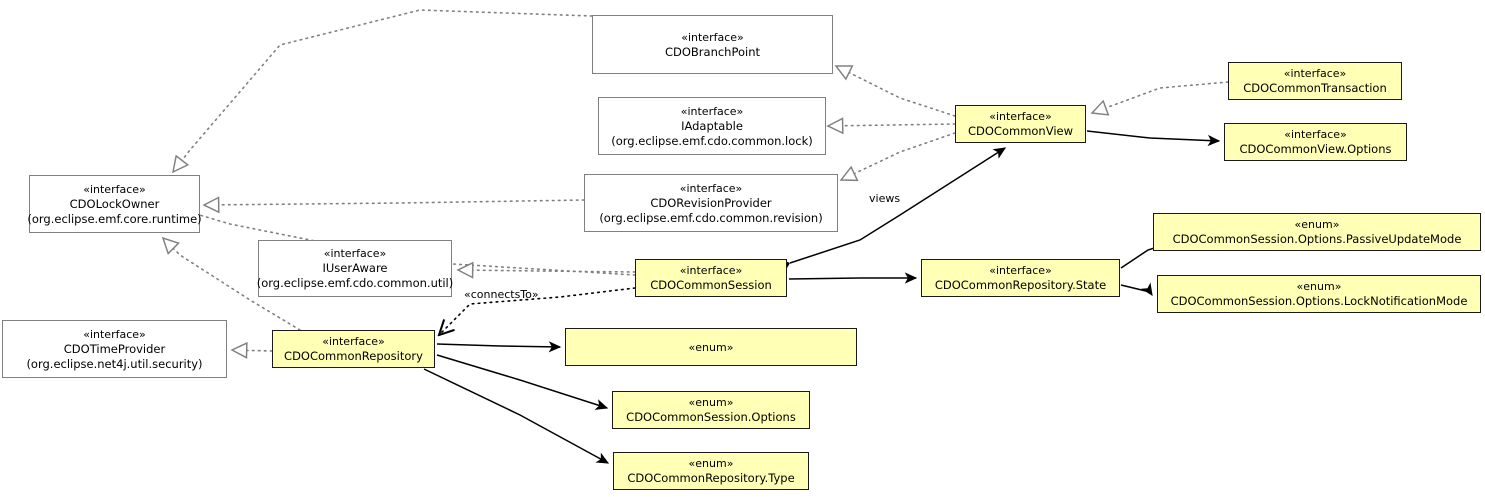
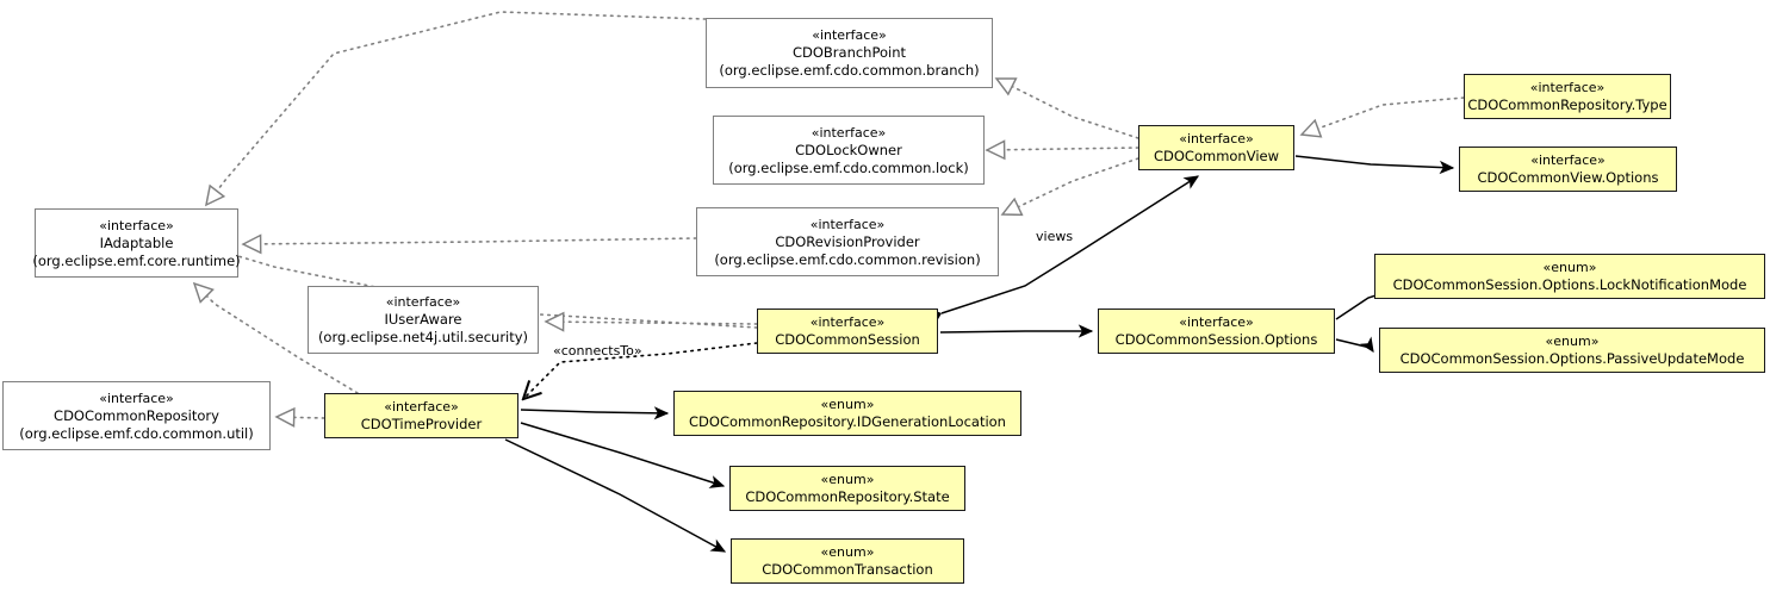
  «interface»
  CDOBranchPoint
+ (org.eclipse.emf.cdo.common.branch)
  «interface»
- IAdaptable
+ CDOLockOwner
  (org.eclipse.emf.cdo.common.lock)
  «interface»
  CDORevisionProvider
  (org.eclipse.emf.cdo.common.revision)
  «interface»
- CDOLockOwner
+ IAdaptable
  (org.eclipse.emf.core.runtime)
  «interface»
  IUserAware
- (org.eclipse.emf.cdo.common.util)
+ (org.eclipse.net4j.util.security)
  «interface»
- CDOTimeProvider
+ CDOCommonRepository
- (org.eclipse.net4j.util.security)
+ (org.eclipse.emf.cdo.common.util)
  «interface»
  CDOCommonView
  «interface»
- CDOCommonTransaction
+ CDOCommonRepository.Type
  «interface»
  CDOCommonView.Options
  «interface»
  CDOCommonSession
  «interface»
- CDOCommonRepository.State
+ CDOCommonSession.Options
  «enum»
- CDOCommonSession.Options.PassiveUpdateMode
+ CDOCommonSession.Options.LockNotificationMode
  «enum»
- CDOCommonSession.Options.LockNotificationMode
+ CDOCommonSession.Options.PassiveUpdateMode
  «interface»
- CDOCommonRepository
+ CDOTimeProvider
  «enum»
+ CDOCommonRepository.IDGenerationLocation
  «enum»
- CDOCommonSession.Options
+ CDOCommonRepository.State
  «enum»
- CDOCommonRepository.Type
+ CDOCommonTransaction
  views
  «connectsTo»
